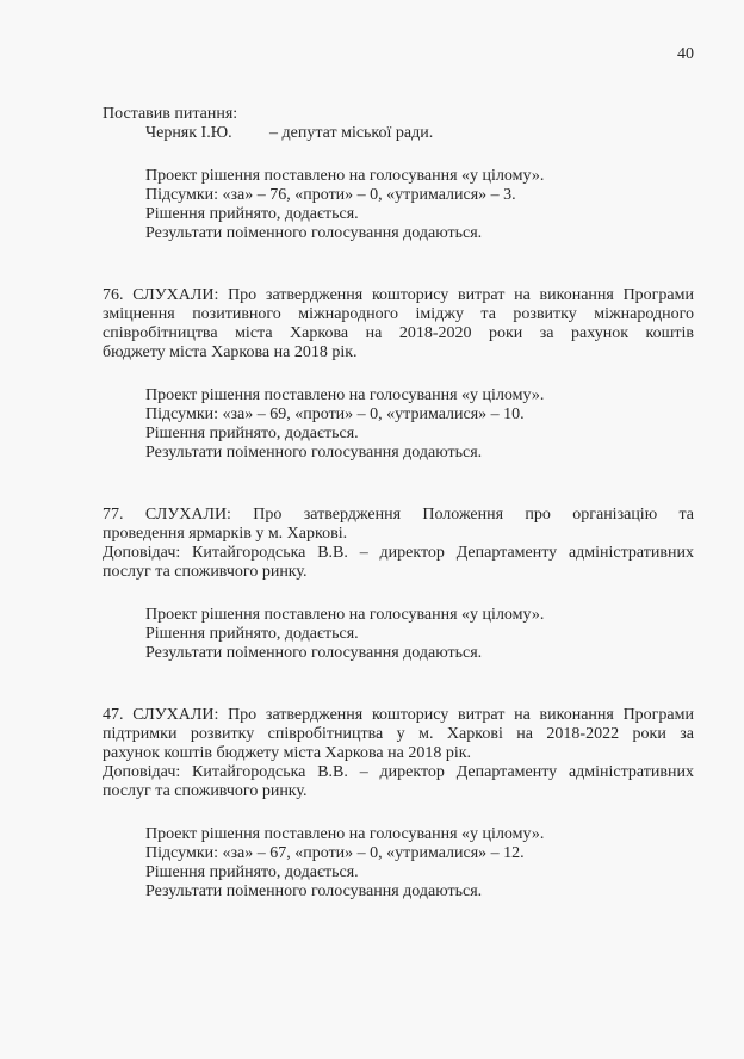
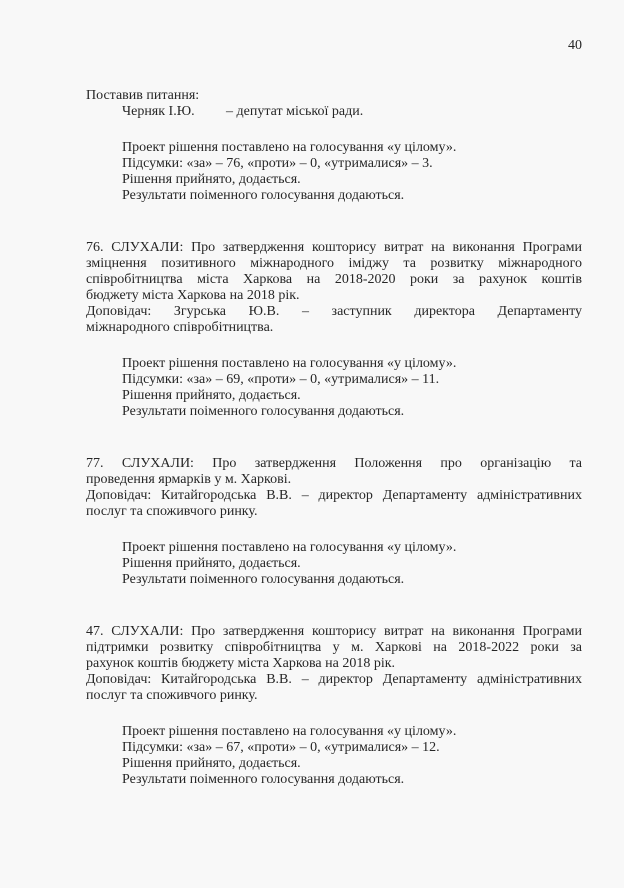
  40
  Поставив питання:
  Черняк І.Ю.
  – депутат міської ради.
  Проект рішення поставлено на голосування «у цілому».
  Підсумки: «за» – 76, «проти» – 0, «утрималися» – 3.
  Рішення прийнято, додається.
  Результати поіменного голосування додаються.
  76. СЛУХАЛИ: Про затвердження кошторису витрат на виконання Програми
  зміцнення позитивного міжнародного іміджу та розвитку міжнародного
  співробітництва міста Харкова на 2018-2020 роки за рахунок коштів
  бюджету міста Харкова на 2018 рік.
+ Доповідач: Згурська Ю.В. – заступник директора Департаменту
+ міжнародного співробітництва.
  Проект рішення поставлено на голосування «у цілому».
- Підсумки: «за» – 69, «проти» – 0, «утрималися» – 10.
+ Підсумки: «за» – 69, «проти» – 0, «утрималися» – 11.
  Рішення прийнято, додається.
  Результати поіменного голосування додаються.
  77. СЛУХАЛИ: Про затвердження Положення про організацію та
  проведення ярмарків у м. Харкові.
  Доповідач: Китайгородська В.В. – директор Департаменту адміністративних
  послуг та споживчого ринку.
  Проект рішення поставлено на голосування «у цілому».
  Рішення прийнято, додається.
  Результати поіменного голосування додаються.
  47. СЛУХАЛИ: Про затвердження кошторису витрат на виконання Програми
  підтримки розвитку співробітництва у м. Харкові на 2018-2022 роки за
  рахунок коштів бюджету міста Харкова на 2018 рік.
  Доповідач: Китайгородська В.В. – директор Департаменту адміністративних
  послуг та споживчого ринку.
  Проект рішення поставлено на голосування «у цілому».
  Підсумки: «за» – 67, «проти» – 0, «утрималися» – 12.
  Рішення прийнято, додається.
  Результати поіменного голосування додаються.
